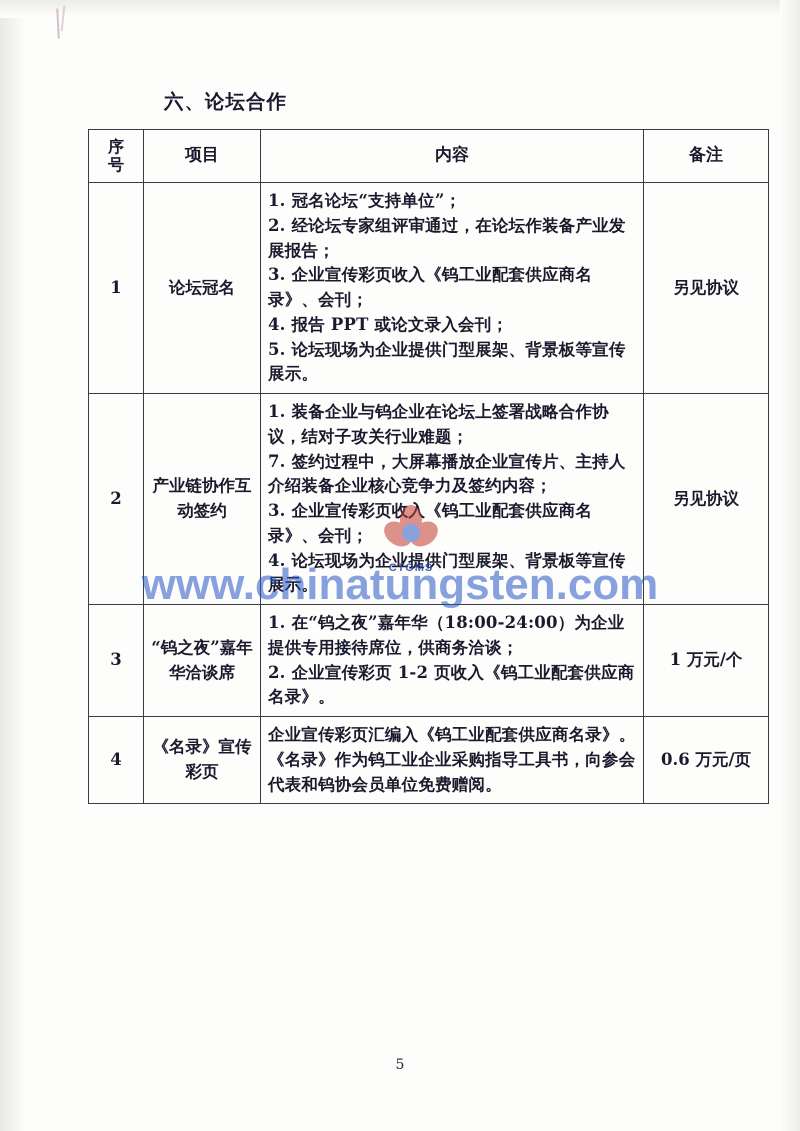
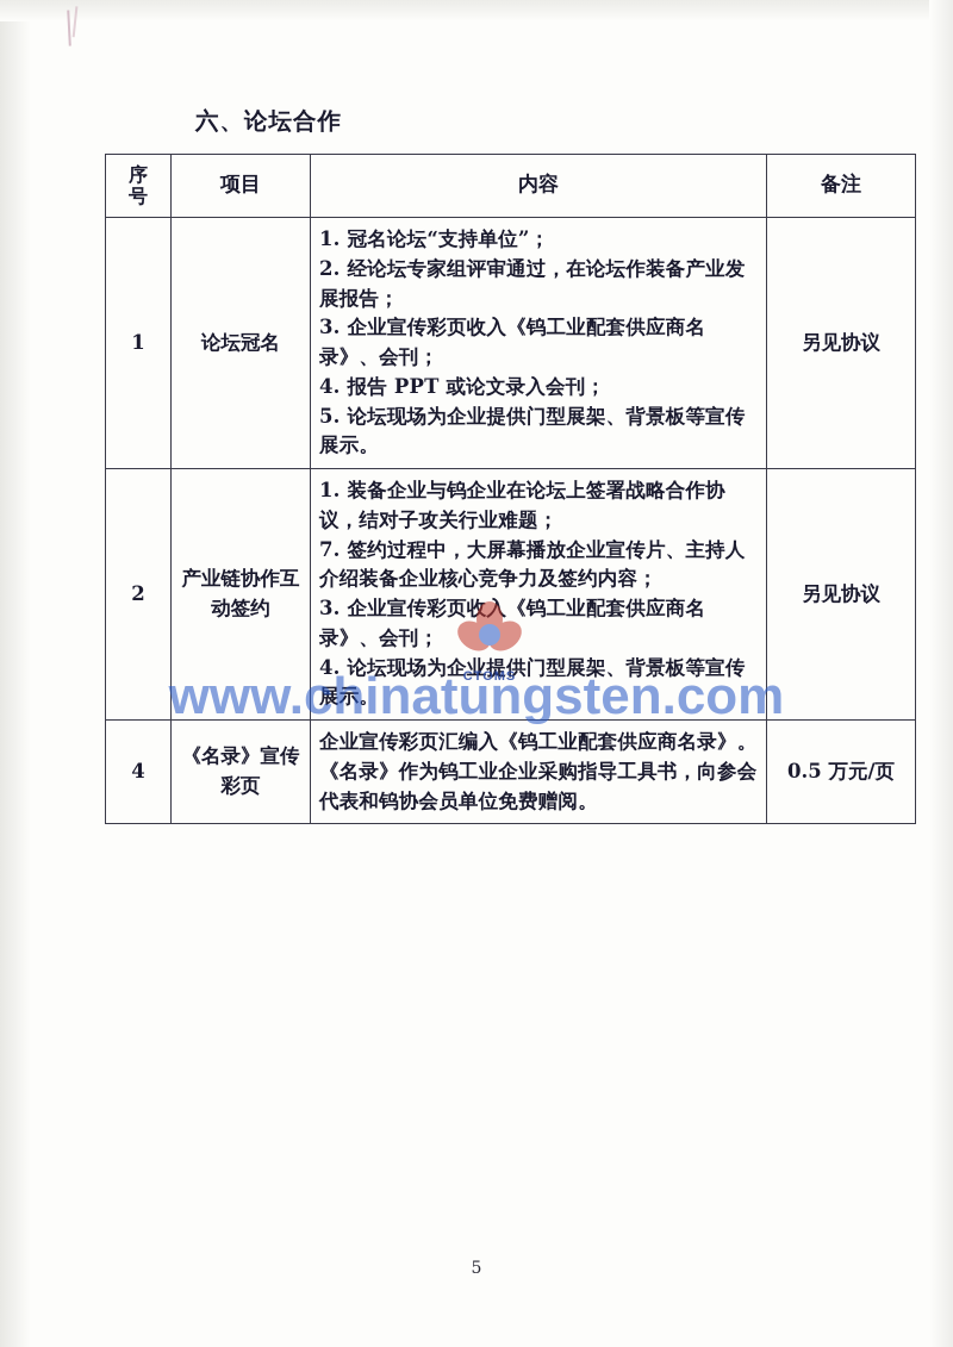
  六、论坛合作
  序 号	项目	内容	备注
  1	论坛冠名	1. 冠名论坛“支持单位”； 2. 经论坛专家组评审通过，在论坛作装备产业发展报告； 3. 企业宣传彩页收入《钨工业配套供应商名录》、会刊； 4. 报告 PPT 或论文录入会刊； 5. 论坛现场为企业提供门型展架、背景板等宣传展示。	另见协议
  2	产业链协作互动签约	1. 装备企业与钨企业在论坛上签署战略合作协议，结对子攻关行业难题； 7. 签约过程中，大屏幕播放企业宣传片、主持人介绍装备企业核心竞争力及签约内容； 3. 企业宣传彩页收入《钨工业配套供应商名录》、会刊； 4. 论坛现场为企业提供门型展架、背景板等宣传展示。	另见协议
- 3	“钨之夜”嘉年华洽谈席	1. 在“钨之夜”嘉年华（18:00-24:00）为企业提供专用接待席位，供商务洽谈； 2. 企业宣传彩页 1-2 页收入《钨工业配套供应商名录》。	1 万元/个
- 4	《名录》宣传彩页	企业宣传彩页汇编入《钨工业配套供应商名录》。《名录》作为钨工业企业采购指导工具书，向参会代表和钨协会员单位免费赠阅。	0.6 万元/页
+ 4	《名录》宣传彩页	企业宣传彩页汇编入《钨工业配套供应商名录》。《名录》作为钨工业企业采购指导工具书，向参会代表和钨协会员单位免费赠阅。	0.5 万元/页
  CTOMS
  www.chinatungsten.com
  5
